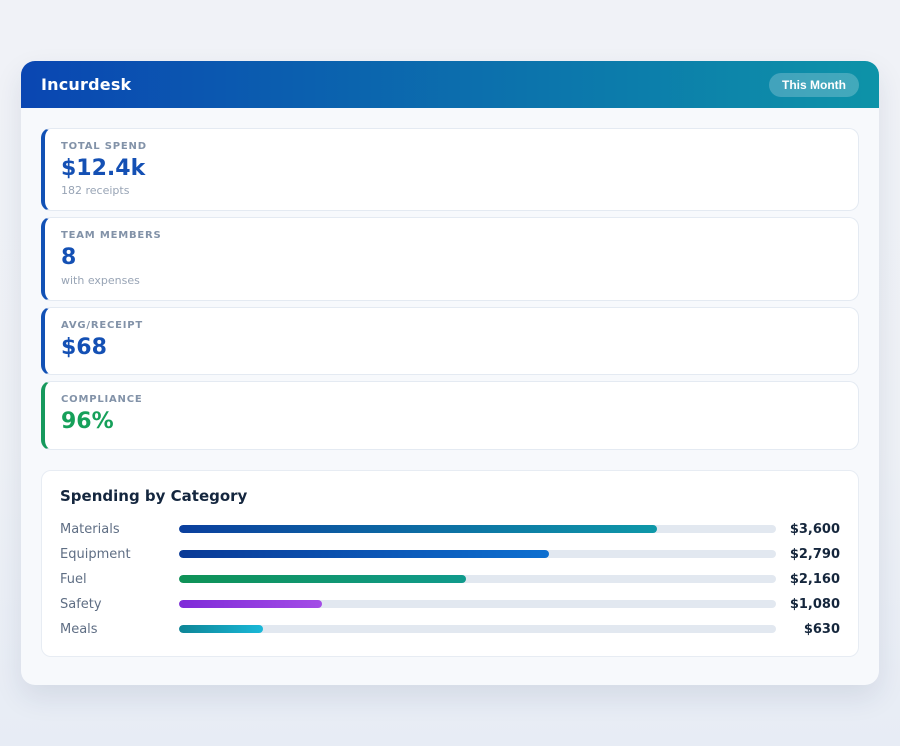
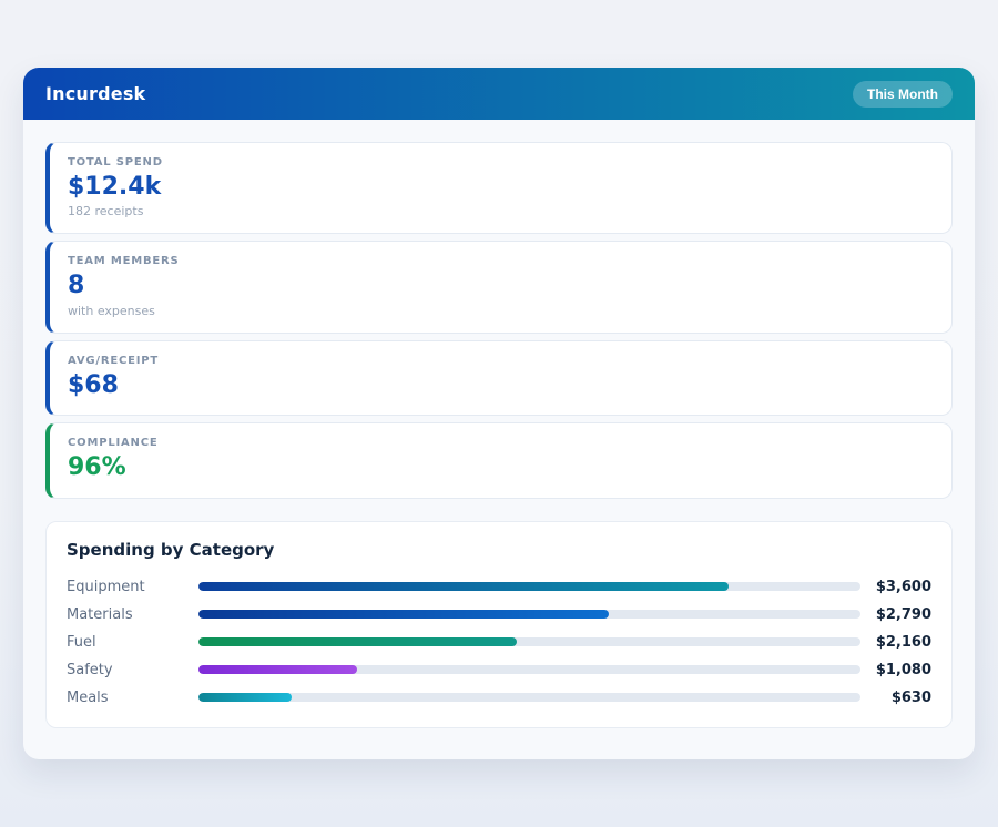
  Incurdesk
  This Month
  TOTAL SPEND
  $12.4k
  182 receipts
  TEAM MEMBERS
  8
  with expenses
  AVG/RECEIPT
  $68
  COMPLIANCE
  96%
  Spending by Category
- Materials
+ Equipment
  $3,600
- Equipment
+ Materials
  $2,790
  Fuel
  $2,160
  Safety
  $1,080
  Meals
  $630
